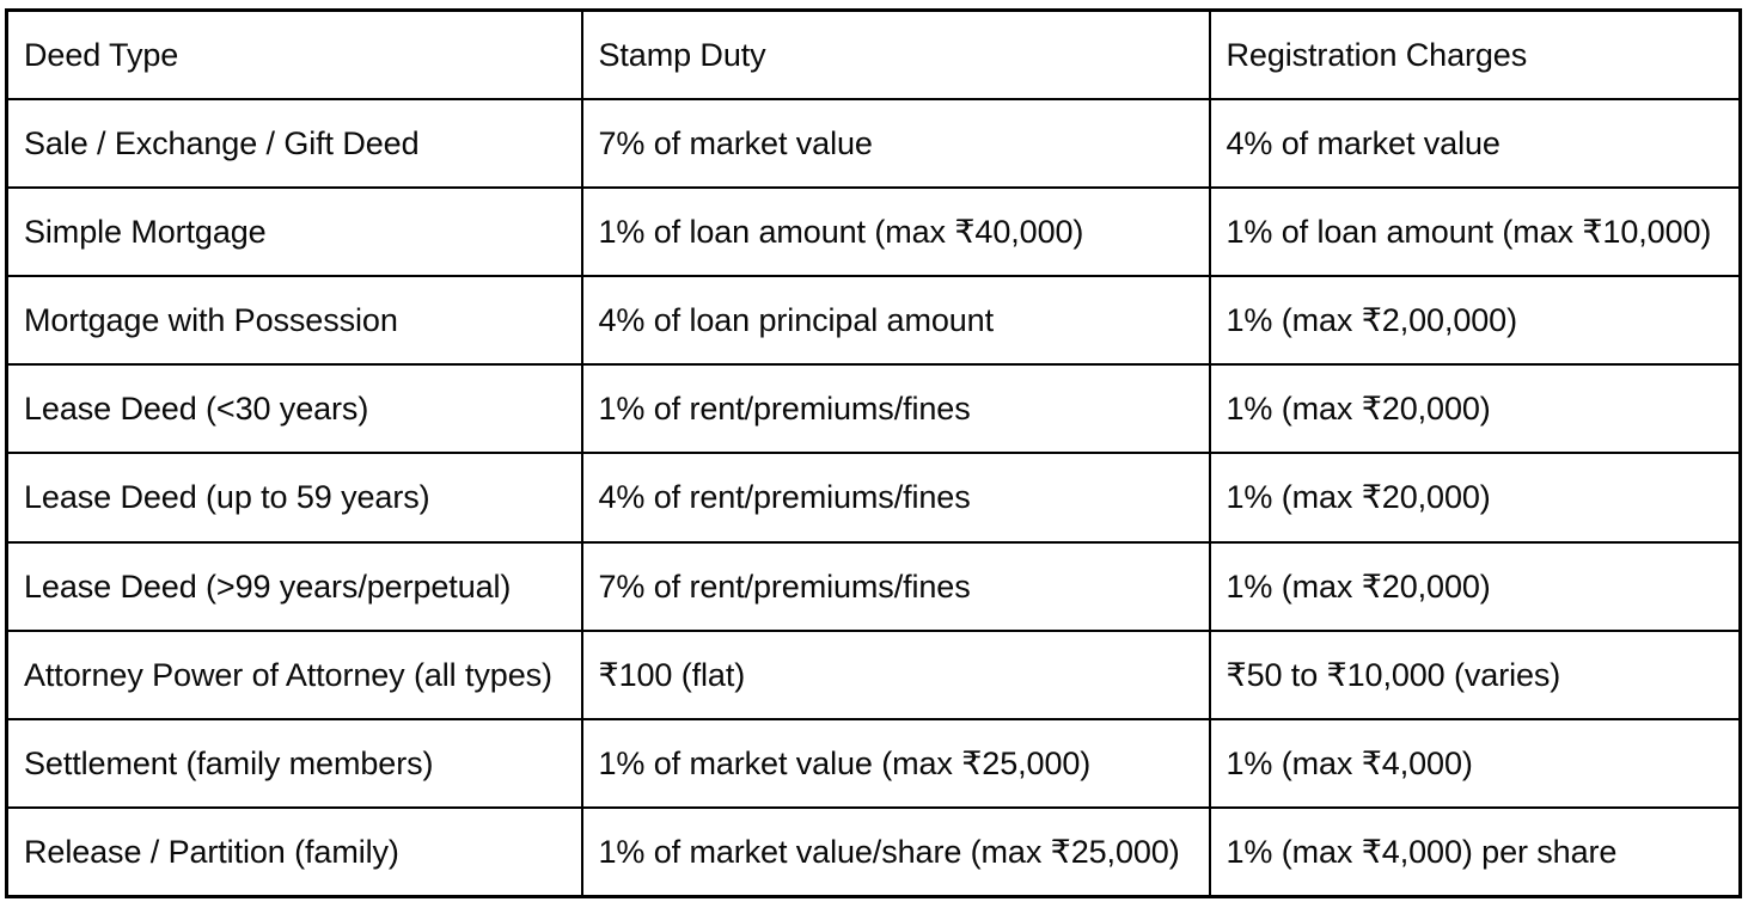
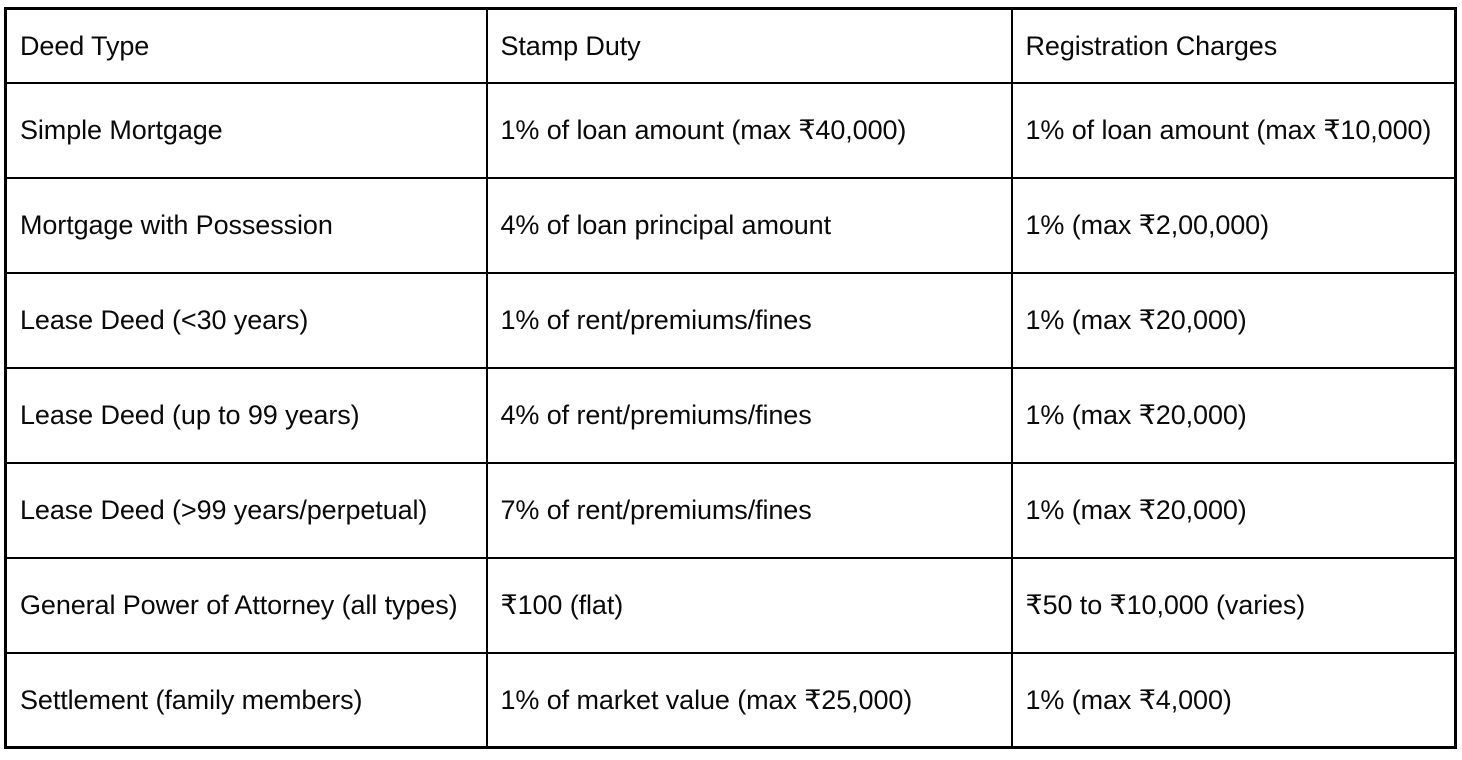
  Deed Type	Stamp Duty	Registration Charges
- Sale / Exchange / Gift Deed	7% of market value	4% of market value
  Simple Mortgage	1% of loan amount (max ₹40,000)	1% of loan amount (max ₹10,000)
  Mortgage with Possession	4% of loan principal amount	1% (max ₹2,00,000)
  Lease Deed (<30 years)	1% of rent/premiums/fines	1% (max ₹20,000)
- Lease Deed (up to 59 years)	4% of rent/premiums/fines	1% (max ₹20,000)
+ Lease Deed (up to 99 years)	4% of rent/premiums/fines	1% (max ₹20,000)
  Lease Deed (>99 years/perpetual)	7% of rent/premiums/fines	1% (max ₹20,000)
- Attorney Power of Attorney (all types)	₹100 (flat)	₹50 to ₹10,000 (varies)
+ General Power of Attorney (all types)	₹100 (flat)	₹50 to ₹10,000 (varies)
  Settlement (family members)	1% of market value (max ₹25,000)	1% (max ₹4,000)
- Release / Partition (family)	1% of market value/share (max ₹25,000)	1% (max ₹4,000) per share
